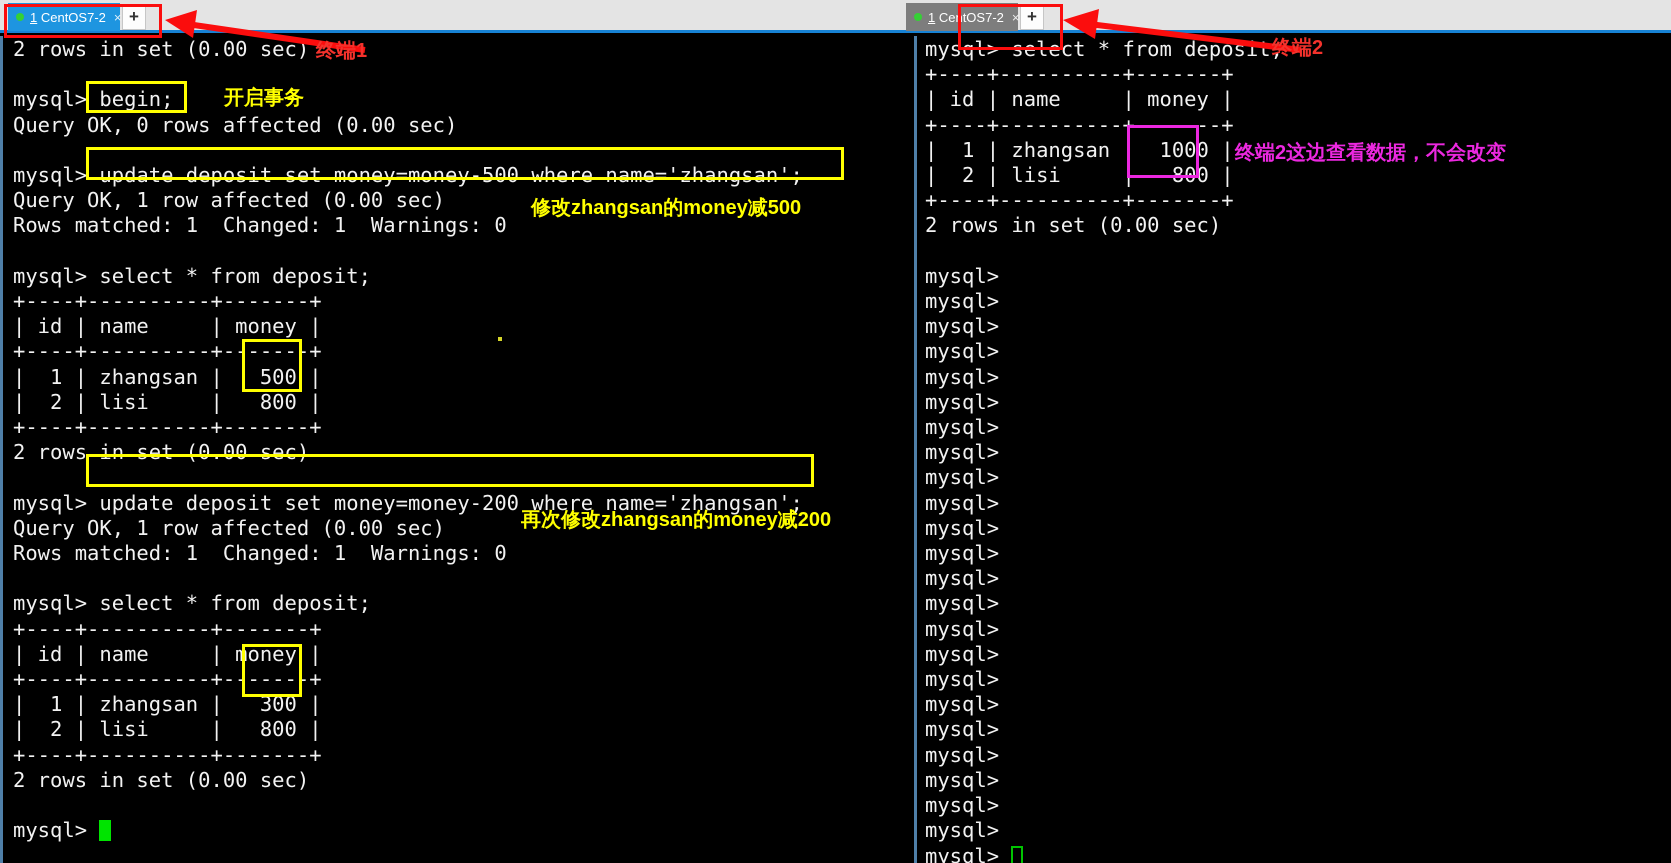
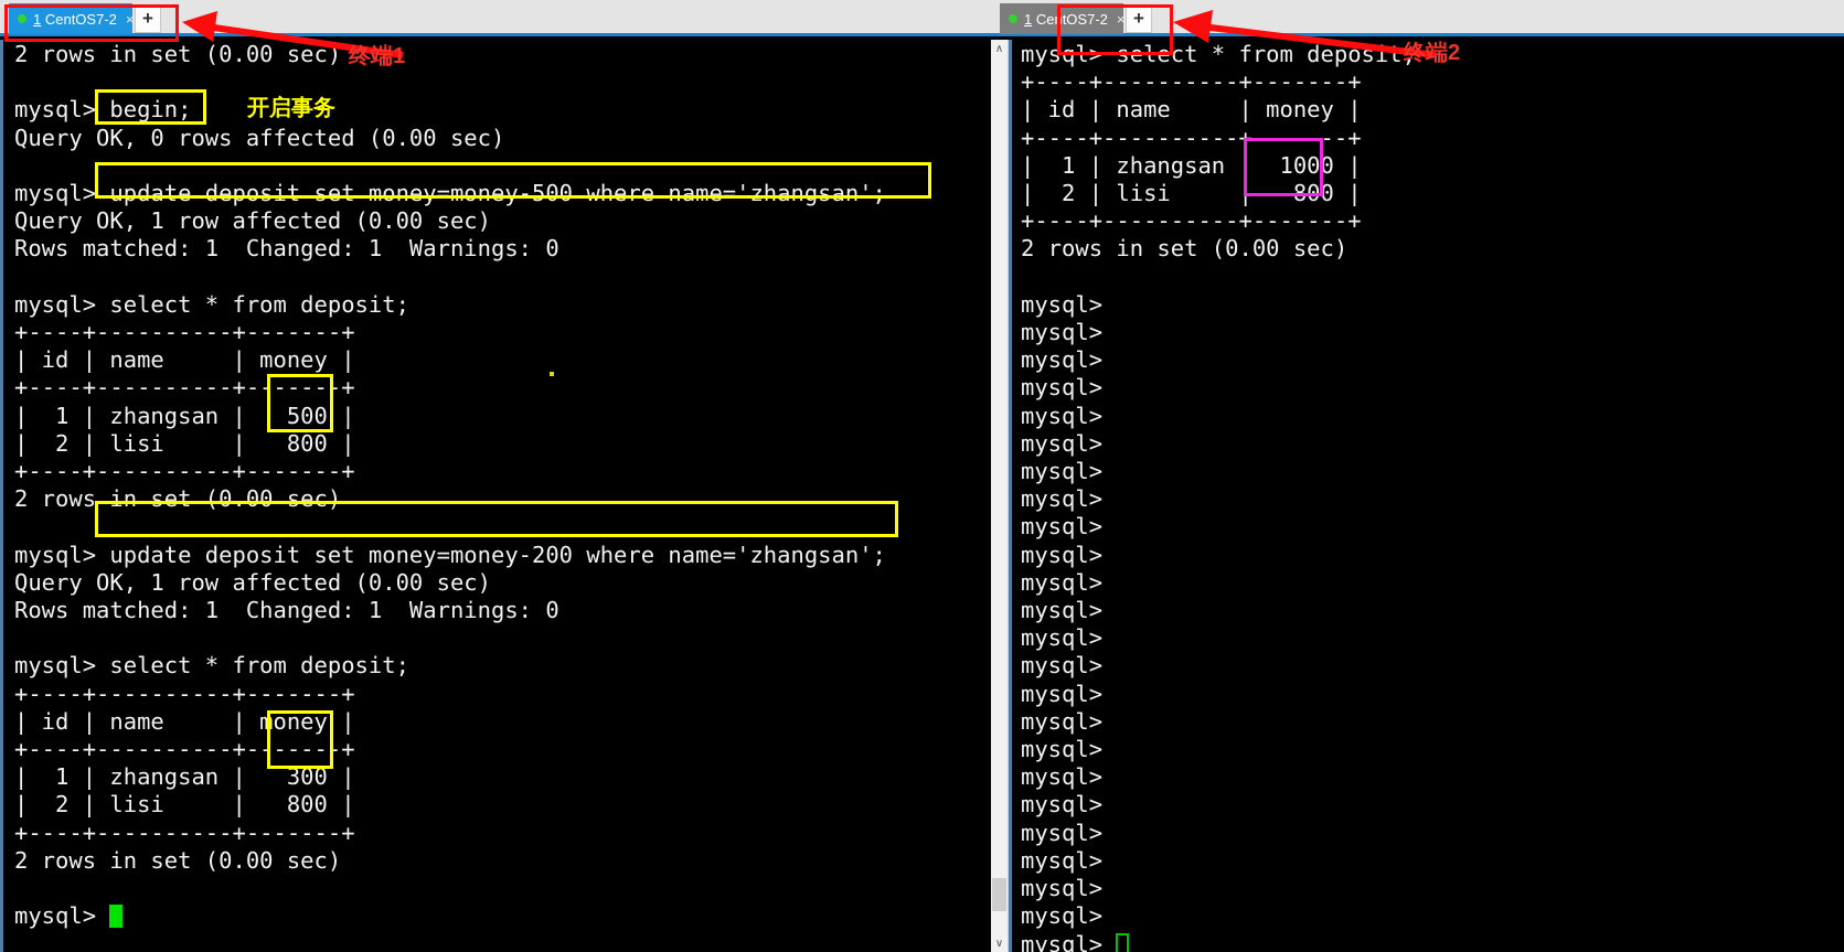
  1 CentOS7-2
  ×
  +
  2 rows in set (0.00 sec)
  mysql> begin;
  Query OK, 0 rows affected (0.00 sec)
  mysql> update deposit set money=money-500 where name='zhangsan';
  Query OK, 1 row affected (0.00 sec)
  Rows matched: 1 Changed: 1 Warnings: 0
  mysql> select * from deposit;
  +----+----------+-------+
  | id | name | money |
  +----+----------+-------+
  | 1 | zhangsan | 500 |
  | 2 | lisi | 800 |
  +----+----------+-------+
  2 rows in set (0.00 sec)
  mysql> update deposit set money=money-200 where name='zhangsan';
  Query OK, 1 row affected (0.00 sec)
  Rows matched: 1 Changed: 1 Warnings: 0
  mysql> select * from deposit;
  +----+----------+-------+
  | id | name | money |
  +----+----------+-------+
  | 1 | zhangsan | 300 |
  | 2 | lisi | 800 |
  +----+----------+-------+
  2 rows in set (0.00 sec)
  mysql>
  1 CentOS7-2
  ×
  +
+ ∧
+ ∨
  mysql> select * from deposit
  +----+----------+-------+
  | id | name | money |
  +----+----------+-------+
  | 1 | zhangsan | 1000 |
  | 2 | lisi | 800 |
  +----+----------+-------+
  2 rows in set (0.00 sec)
  mysql>
  mysql>
  mysql>
  mysql>
  mysql>
  mysql>
  mysql>
  mysql>
  mysql>
  mysql>
  mysql>
  mysql>
  mysql>
  mysql>
  mysql>
  mysql>
  mysql>
  mysql>
  mysql>
  mysql>
  mysql>
  mysql>
  mysql>
  mysql>
  终端1
  终端2
  开启事务
- 修改zhangsan的money减500
- 再次修改zhangsan的money减200
- 终端2这边查看数据，不会改变
